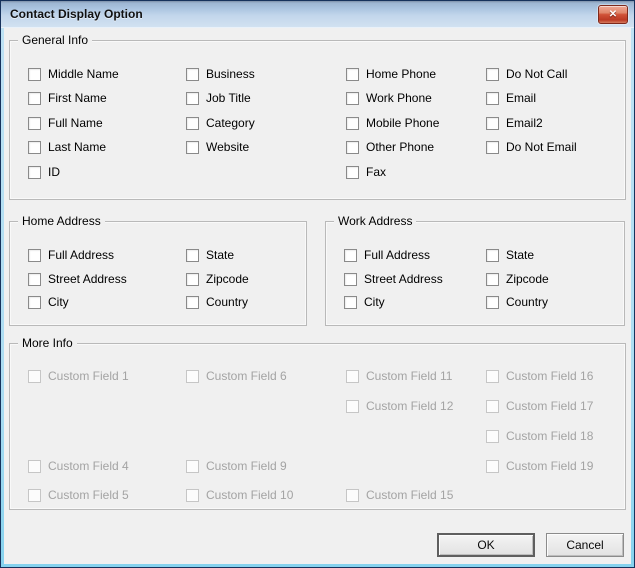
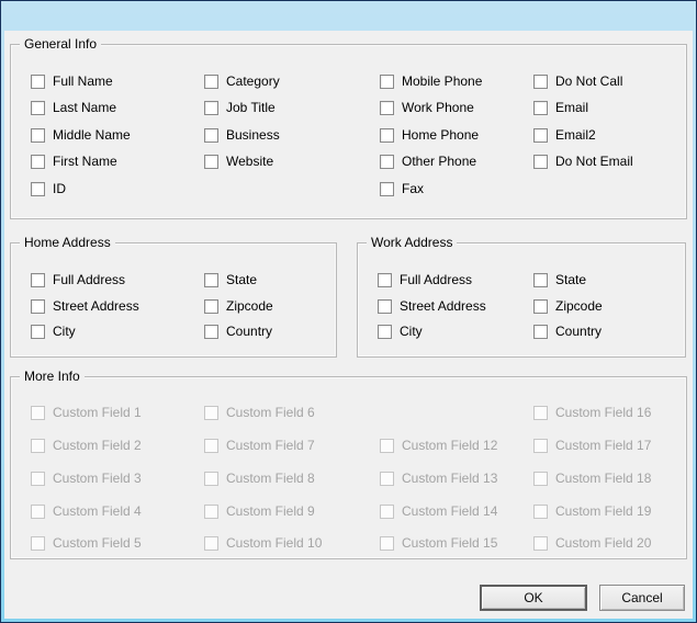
- Contact Display Option
- ✕
  General Info
- Middle Name
+ Full Name
- First Name
+ Last Name
- Full Name
+ Middle Name
- Last Name
+ First Name
  ID
- Business
+ Category
  Job Title
- Category
+ Business
  Website
- Home Phone
+ Mobile Phone
  Work Phone
- Mobile Phone
+ Home Phone
  Other Phone
  Fax
  Do Not Call
  Email
  Email2
  Do Not Email
  Home Address
  Full Address
  Street Address
  City
  State
  Zipcode
  Country
  Work Address
  Full Address
  Street Address
  City
  State
  Zipcode
  Country
  More Info
  Custom Field 1
+ Custom Field 2
+ Custom Field 3
  Custom Field 4
  Custom Field 5
  Custom Field 6
+ Custom Field 7
+ Custom Field 8
  Custom Field 9
  Custom Field 10
- Custom Field 11
  Custom Field 12
+ Custom Field 13
+ Custom Field 14
  Custom Field 15
  Custom Field 16
  Custom Field 17
  Custom Field 18
  Custom Field 19
+ Custom Field 20
  OK
  Cancel
